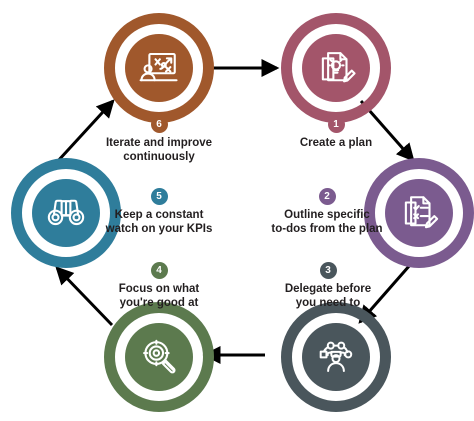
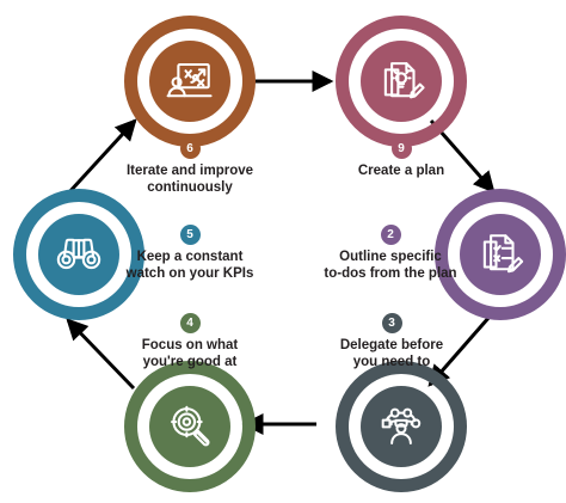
  6
  Iterate and improve
  continuously
- 1
+ 9
  Create a plan
  2
  Outline specific
  to-dos from the plan
  3
  Delegate before
  you need to
  4
  Focus on what
  you're good at
  5
  Keep a constant
  watch on your KPIs
